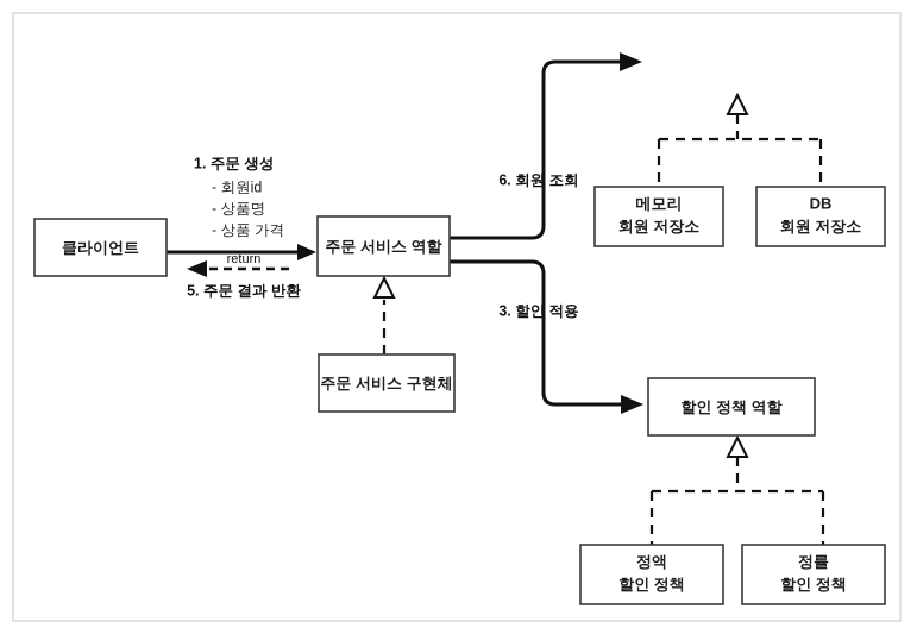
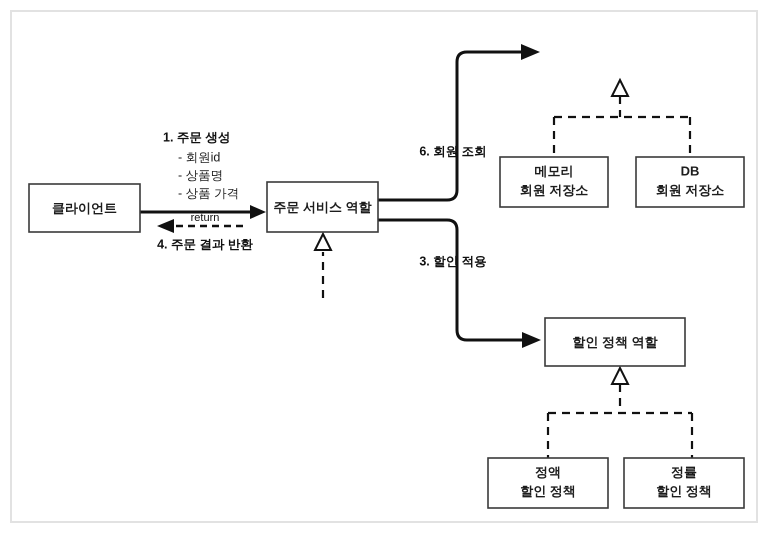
  클라이언트
  주문 서비스 역할
- 주문 서비스 구현체
  메모리
  회원 저장소
  DB
  회원 저장소
  할인 정책 역할
  정액
  할인 정책
  정률
  할인 정책
  1. 주문 생성
  - 회원id
  - 상품명
  - 상품 가격
  return
- 5. 주문 결과 반환
+ 4. 주문 결과 반환
  6. 회원 조회
  3. 할인 적용
